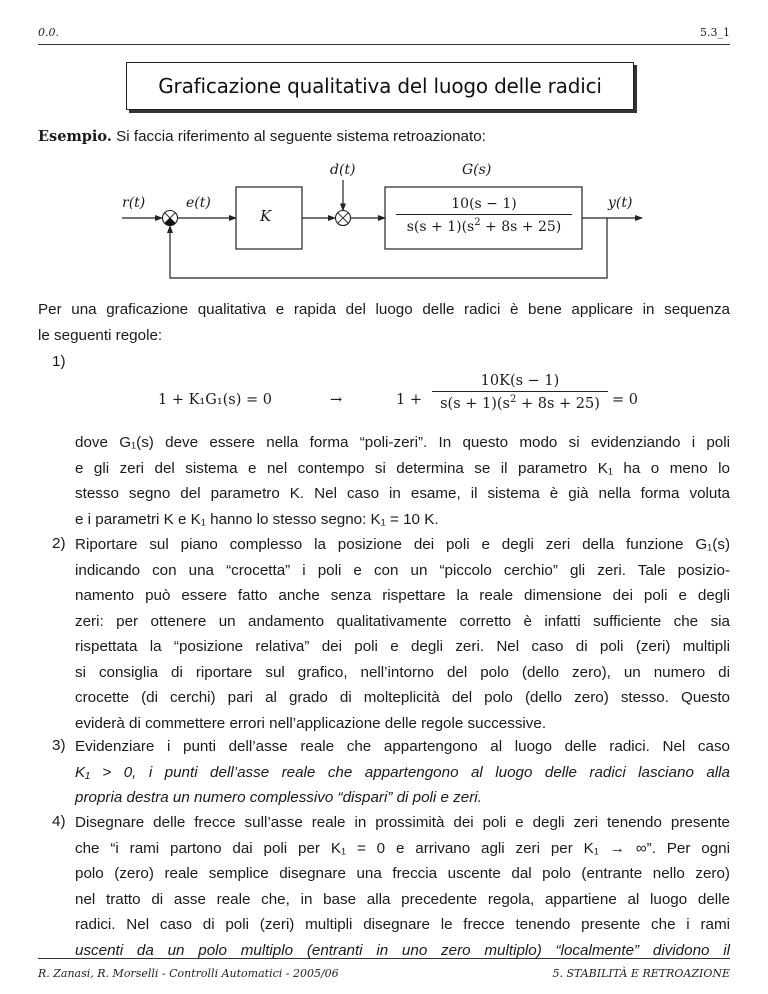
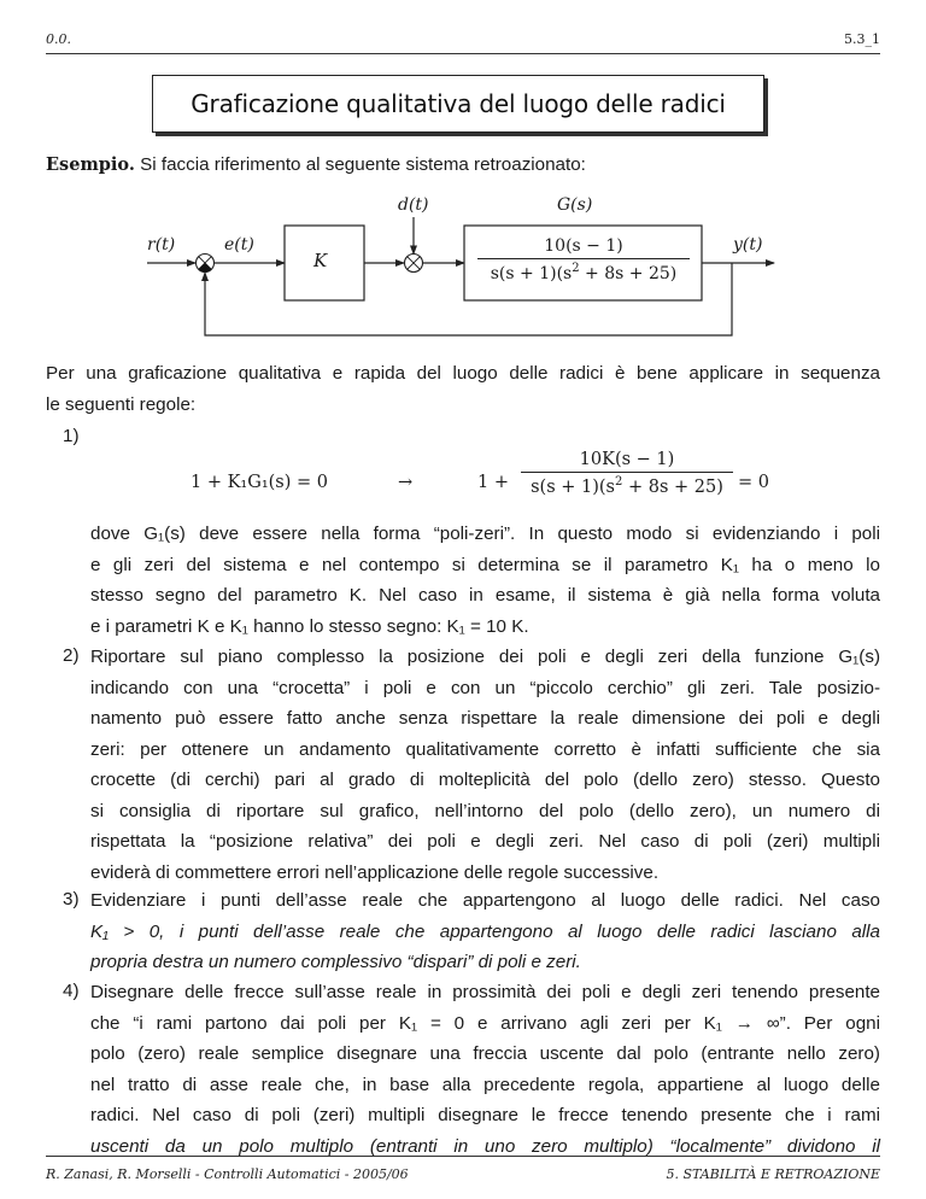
  0.0.
  5.3_1
  Graficazione qualitativa del luogo delle radici
  Esempio. Si faccia riferimento al seguente sistema retroazionato:
  r(t)
  e(t)
  K
  d(t)
  G(s)
  y(t)
  10(s − 1)
  s(s + 1)(s2 + 8s + 25)
  Per una graficazione qualitativa e rapida del luogo delle radici è bene applicare in sequenza
  le seguenti regole:
  1)
  1 + K₁G₁(s) = 0
  →
  1 +
  10K(s − 1)
  s(s + 1)(s2 + 8s + 25)
  = 0
  dove G₁(s) deve essere nella forma “poli-zeri”. In questo modo si evidenziando i poli
  e gli zeri del sistema e nel contempo si determina se il parametro K₁ ha o meno lo
  stesso segno del parametro K. Nel caso in esame, il sistema è già nella forma voluta
  e i parametri K e K₁ hanno lo stesso segno: K₁ = 10 K.
  2)
  Riportare sul piano complesso la posizione dei poli e degli zeri della funzione G₁(s)
  indicando con una “crocetta” i poli e con un “piccolo cerchio” gli zeri. Tale posizio-
  namento può essere fatto anche senza rispettare la reale dimensione dei poli e degli
  zeri: per ottenere un andamento qualitativamente corretto è infatti sufficiente che sia
- rispettata la “posizione relativa” dei poli e degli zeri. Nel caso di poli (zeri) multipli
+ crocette (di cerchi) pari al grado di molteplicità del polo (dello zero) stesso. Questo
  si consiglia di riportare sul grafico, nell’intorno del polo (dello zero), un numero di
- crocette (di cerchi) pari al grado di molteplicità del polo (dello zero) stesso. Questo
+ rispettata la “posizione relativa” dei poli e degli zeri. Nel caso di poli (zeri) multipli
  eviderà di commettere errori nell’applicazione delle regole successive.
  3)
  Evidenziare i punti dell’asse reale che appartengono al luogo delle radici. Nel caso
  K₁ > 0, i punti dell’asse reale che appartengono al luogo delle radici lasciano alla
  propria destra un numero complessivo “dispari” di poli e zeri.
  4)
  Disegnare delle frecce sull’asse reale in prossimità dei poli e degli zeri tenendo presente
  che “i rami partono dai poli per K₁ = 0 e arrivano agli zeri per K₁ → ∞”. Per ogni
  polo (zero) reale semplice disegnare una freccia uscente dal polo (entrante nello zero)
  nel tratto di asse reale che, in base alla precedente regola, appartiene al luogo delle
  radici. Nel caso di poli (zeri) multipli disegnare le frecce tenendo presente che i rami
  uscenti da un polo multiplo (entranti in uno zero multiplo) “localmente” dividono il
  R. Zanasi, R. Morselli - Controlli Automatici - 2005/06
  5. STABILITÀ E RETROAZIONE
